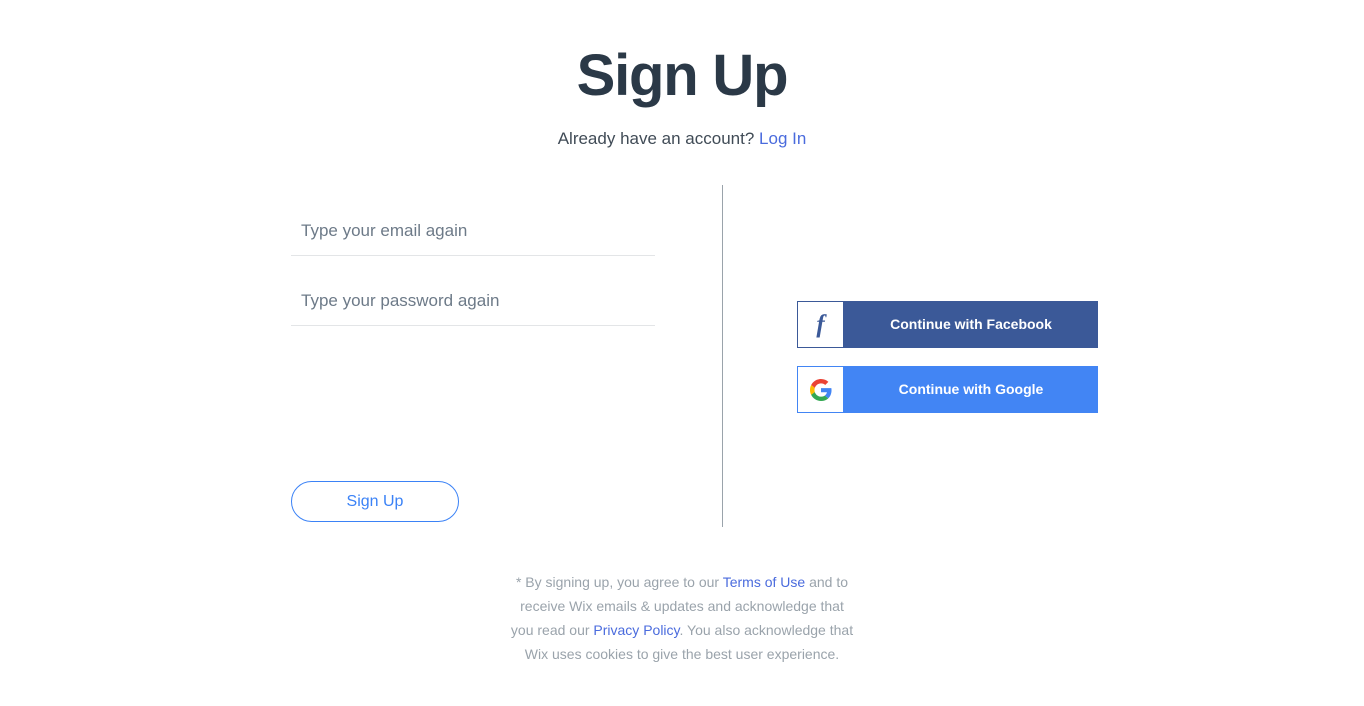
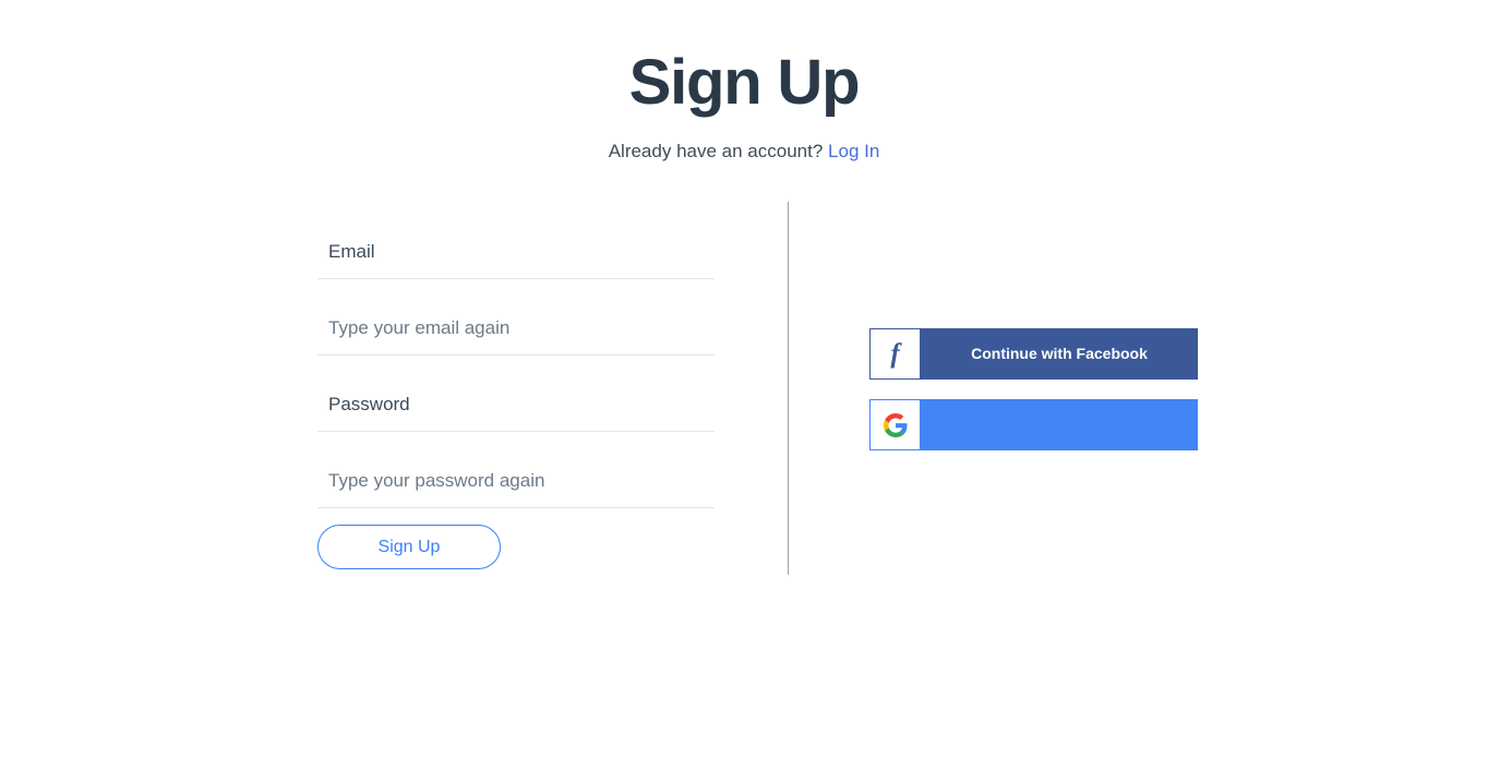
  Sign Up
  Already have an account? Log In
+ Email
  Type your email again
+ Password
  Type your password again
  Sign Up
  f
  Continue with Facebook
- Continue with Google
- * By signing up, you agree to our Terms of Use and to
- receive Wix emails & updates and acknowledge that
- you read our Privacy Policy. You also acknowledge that
- Wix uses cookies to give the best user experience.
